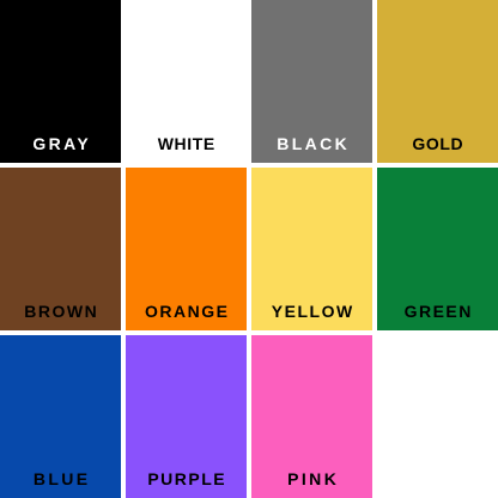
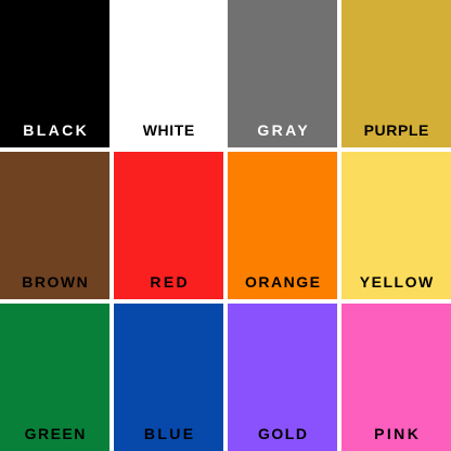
- GRAY
+ BLACK
  WHITE
- BLACK
+ GRAY
- GOLD
+ PURPLE
  BROWN
+ RED
  ORANGE
  YELLOW
  GREEN
  BLUE
- PURPLE
+ GOLD
  PINK
